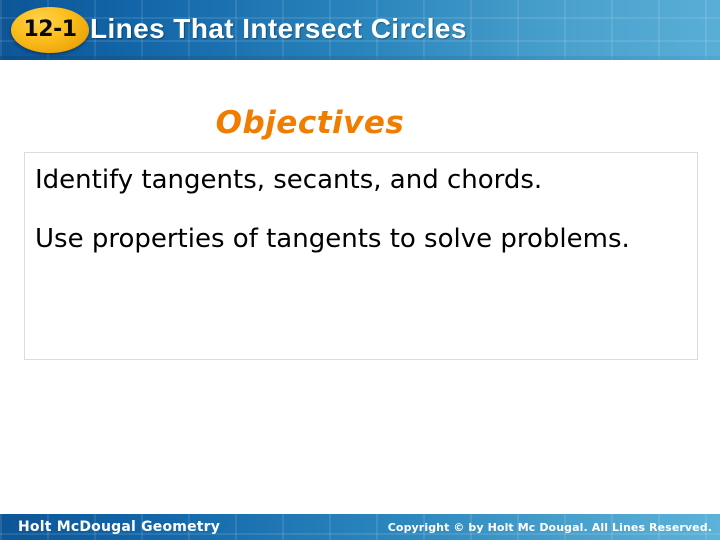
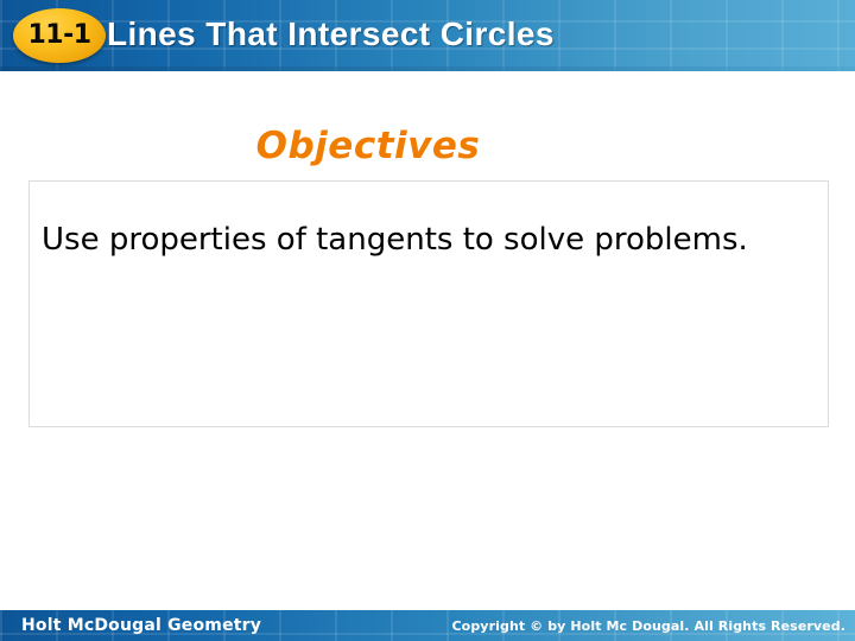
- 12-1
+ 11-1
  Lines That Intersect Circles
  Objectives
- Identify tangents, secants, and chords.
  Use properties of tangents to solve problems.
  Holt McDougal Geometry
- Copyright © by Holt Mc Dougal. All Lines Reserved.
+ Copyright © by Holt Mc Dougal. All Rights Reserved.
